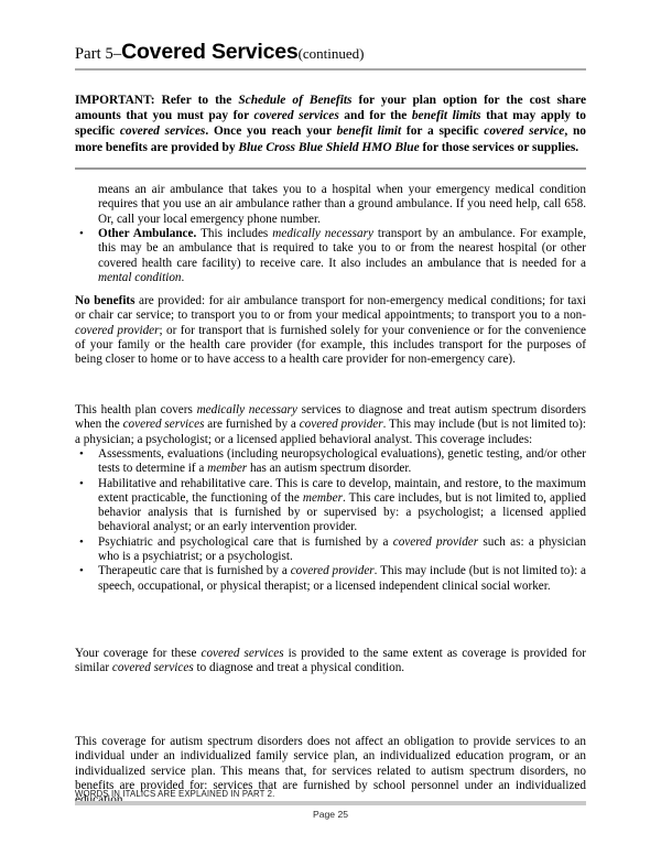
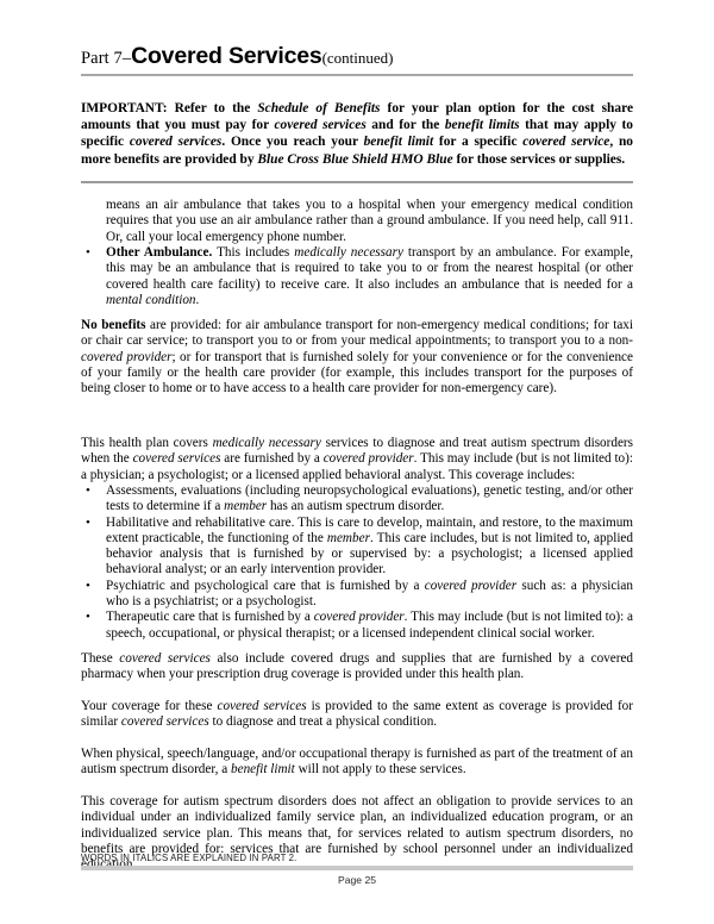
- Part 5–Covered Services(continued)
+ Part 7–Covered Services(continued)
  IMPORTANT: Refer to the Schedule of Benefits for your plan option for the cost share amounts that you must pay for covered services and for the benefit limits that may apply to specific covered services. Once you reach your benefit limit for a specific covered service, no more benefits are provided by Blue Cross Blue Shield HMO Blue for those services or supplies.
- means an air ambulance that takes you to a hospital when your emergency medical condition requires that you use an air ambulance rather than a ground ambulance. If you need help, call 658. Or, call your local emergency phone number.
+ means an air ambulance that takes you to a hospital when your emergency medical condition requires that you use an air ambulance rather than a ground ambulance. If you need help, call 911. Or, call your local emergency phone number.
  •
  Other Ambulance. This includes medically necessary transport by an ambulance. For example, this may be an ambulance that is required to take you to or from the nearest hospital (or other covered health care facility) to receive care. It also includes an ambulance that is needed for a mental condition.
  No benefits are provided: for air ambulance transport for non-emergency medical conditions; for taxi or chair car service; to transport you to or from your medical appointments; to transport you to a non-covered provider; or for transport that is furnished solely for your convenience or for the convenience of your family or the health care provider (for example, this includes transport for the purposes of being closer to home or to have access to a health care provider for non-emergency care).
  This health plan covers medically necessary services to diagnose and treat autism spectrum disorders when the covered services are furnished by a covered provider. This may include (but is not limited to): a physician; a psychologist; or a licensed applied behavioral analyst. This coverage includes:
  •
  Assessments, evaluations (including neuropsychological evaluations), genetic testing, and/or other tests to determine if a member has an autism spectrum disorder.
  •
  Habilitative and rehabilitative care. This is care to develop, maintain, and restore, to the maximum extent practicable, the functioning of the member. This care includes, but is not limited to, applied behavior analysis that is furnished by or supervised by: a psychologist; a licensed applied behavioral analyst; or an early intervention provider.
  •
  Psychiatric and psychological care that is furnished by a covered provider such as: a physician who is a psychiatrist; or a psychologist.
  •
  Therapeutic care that is furnished by a covered provider. This may include (but is not limited to): a speech, occupational, or physical therapist; or a licensed independent clinical social worker.
+ These covered services also include covered drugs and supplies that are furnished by a covered pharmacy when your prescription drug coverage is provided under this health plan.
  Your coverage for these covered services is provided to the same extent as coverage is provided for similar covered services to diagnose and treat a physical condition.
+ When physical, speech/language, and/or occupational therapy is furnished as part of the treatment of an autism spectrum disorder, a benefit limit will not apply to these services.
  This coverage for autism spectrum disorders does not affect an obligation to provide services to an individual under an individualized family service plan, an individualized education program, or an individualized service plan. This means that, for services related to autism spectrum disorders, no benefits are provided for: services that are furnished by school personnel under an individualized
  WORDS IN ITALICS ARE EXPLAINED IN PART 2.
  Page 25
